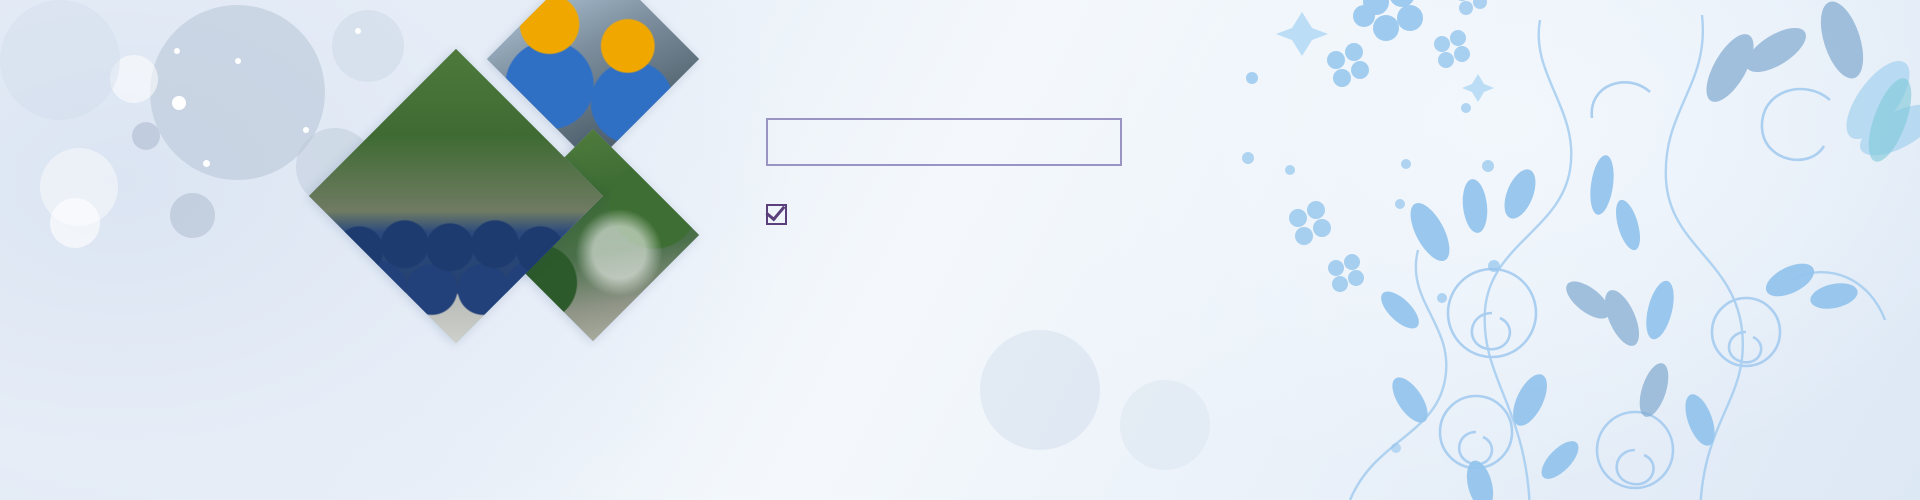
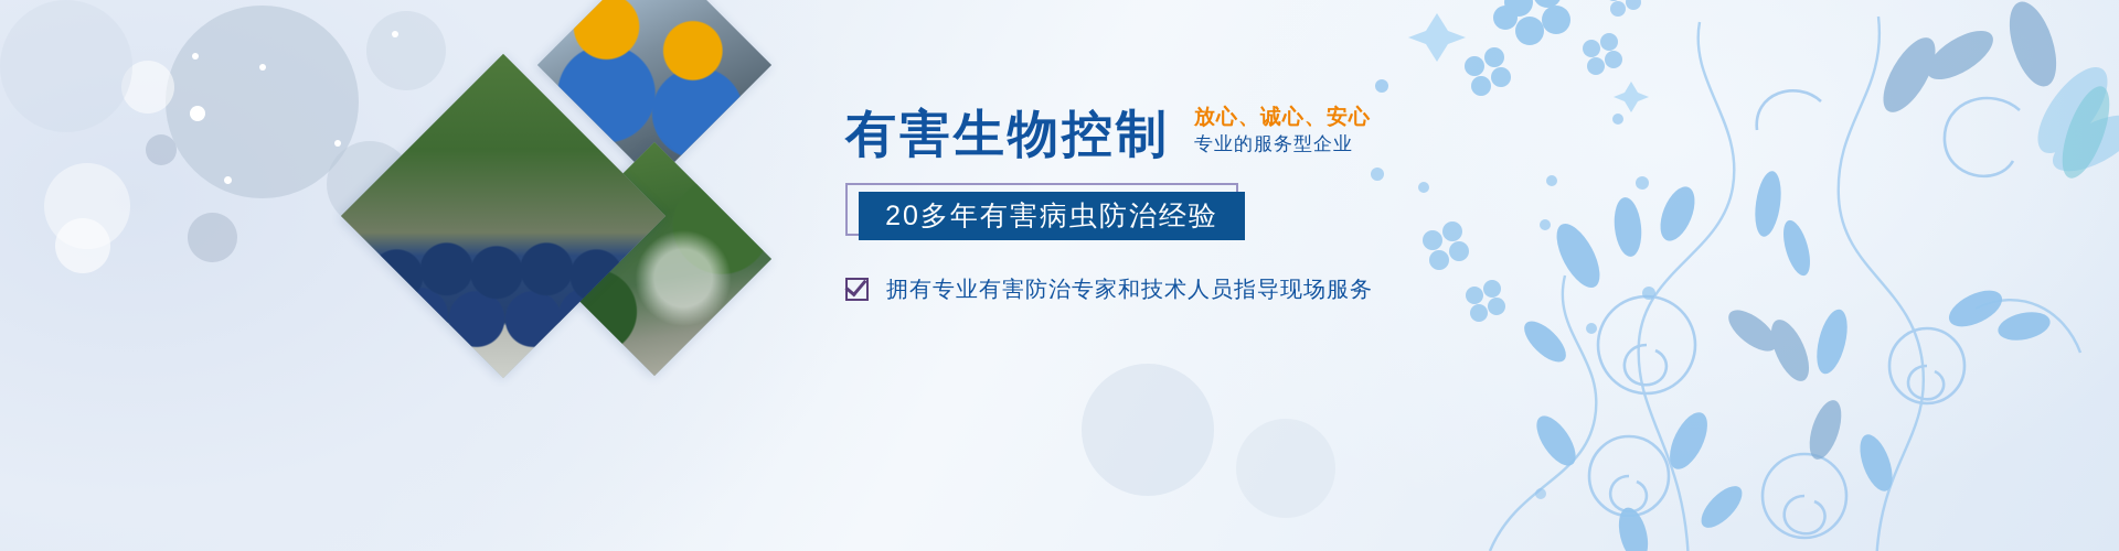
+ 有害生物控制
+ 放心、诚心、安心
+ 专业的服务型企业
+ 20多年有害病虫防治经验
+ 拥有专业有害防治专家和技术人员指导现场服务
